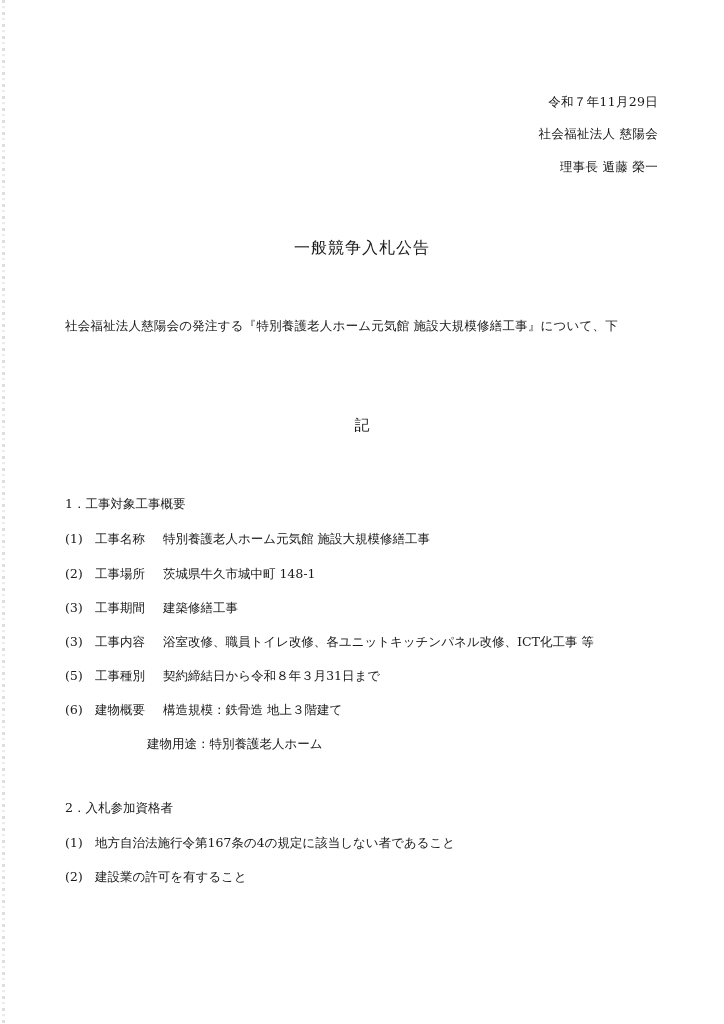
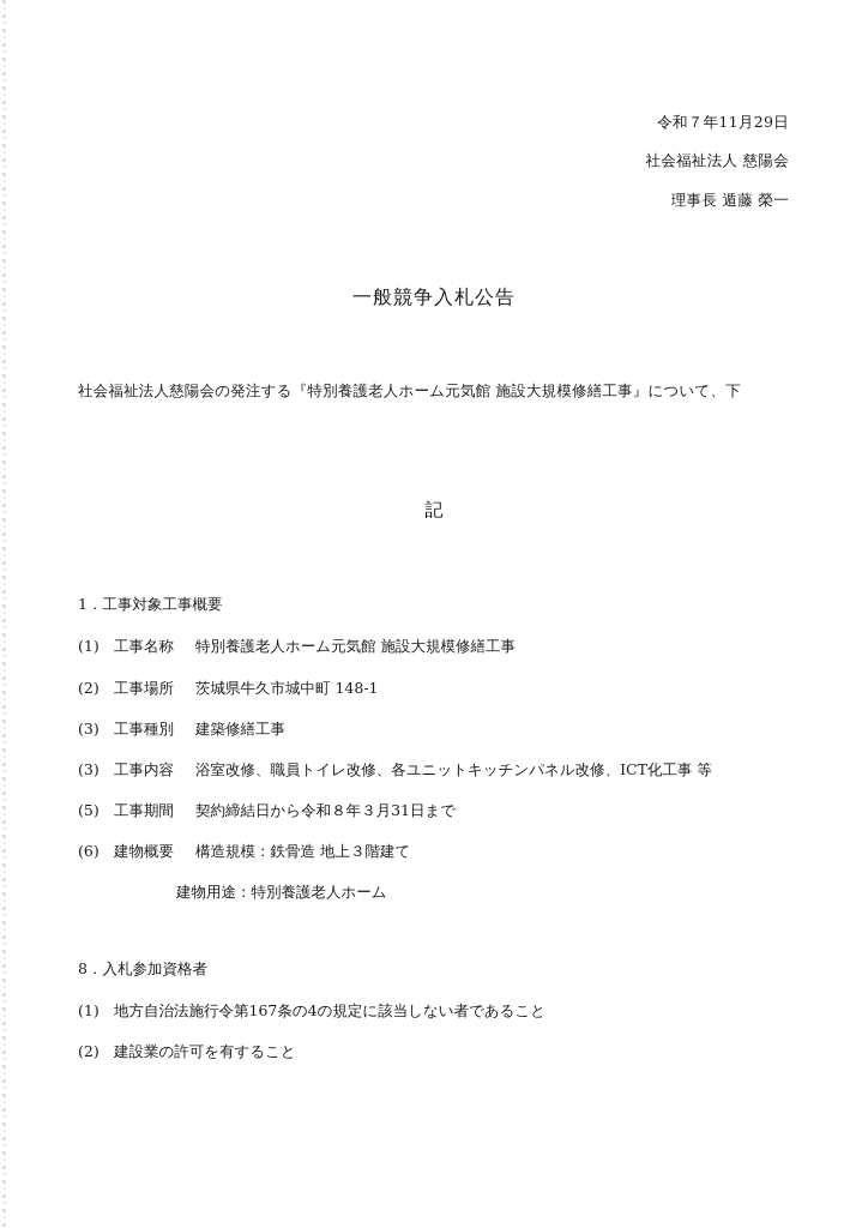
  令和７年11月29日
  社会福祉法人 慈陽会
  理事長 遁藤 榮一
  一般競争入札公告
  社会福祉法人慈陽会の発注する『特別養護老人ホーム元気館 施設大規模修繕工事』について、下
  記
  1．工事対象工事概要
  (1) 工事名称 特別養護老人ホーム元気館 施設大規模修繕工事
  (2) 工事場所 茨城県牛久市城中町 148-1
- (3) 工事期間 建築修繕工事
+ (3) 工事種別 建築修繕工事
  (3) 工事内容 浴室改修、職員トイレ改修、各ユニットキッチンパネル改修、ICT化工事 等
- (5) 工事種別 契約締結日から令和８年３月31日まで
+ (5) 工事期間 契約締結日から令和８年３月31日まで
  (6) 建物概要 構造規模：鉄骨造 地上３階建て
  建物用途：特別養護老人ホーム
- 2．入札参加資格者
+ 8．入札参加資格者
  (1) 地方自治法施行令第167条の4の規定に該当しない者であること
  (2) 建設業の許可を有すること
